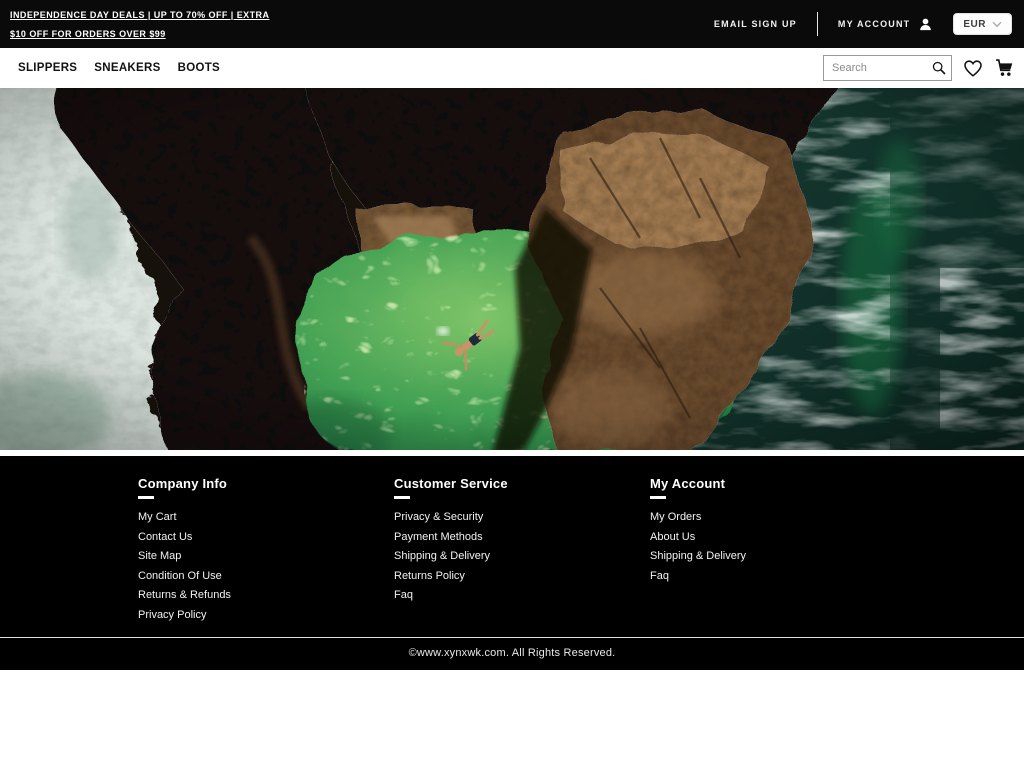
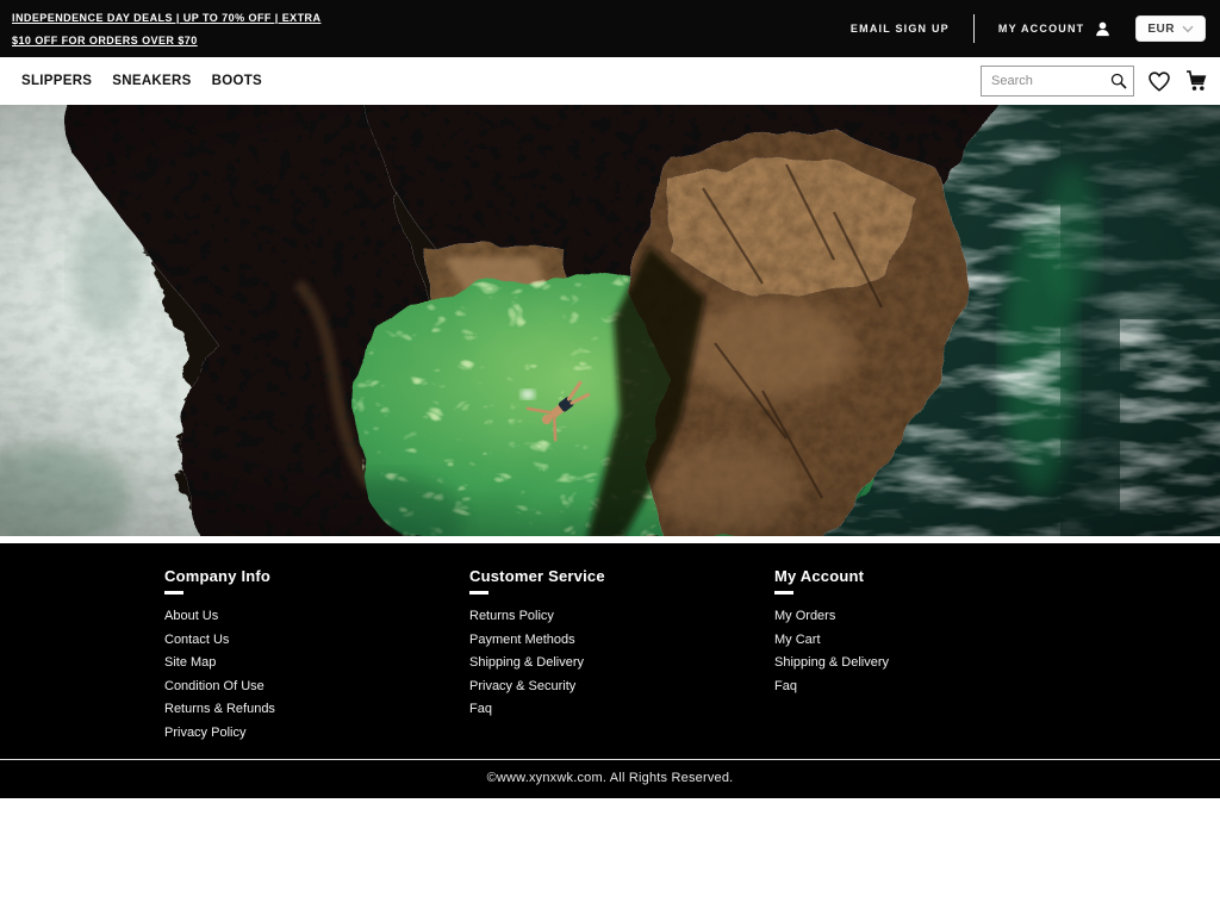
  INDEPENDENCE DAY DEALS | UP TO 70% OFF | EXTRA
- $10 OFF FOR ORDERS OVER $99
+ $10 OFF FOR ORDERS OVER $70
  EMAIL SIGN UP
  MY ACCOUNT
  EUR
  SLIPPERS
  SNEAKERS
  BOOTS
  Search
  Company Info
- My Cart
+ About Us
  Contact Us
  Site Map
  Condition Of Use
  Returns & Refunds
  Privacy Policy
  Customer Service
- Privacy & Security
+ Returns Policy
  Payment Methods
  Shipping & Delivery
- Returns Policy
+ Privacy & Security
  Faq
  My Account
  My Orders
- About Us
+ My Cart
  Shipping & Delivery
  Faq
  ©www.xynxwk.com. All Rights Reserved.
